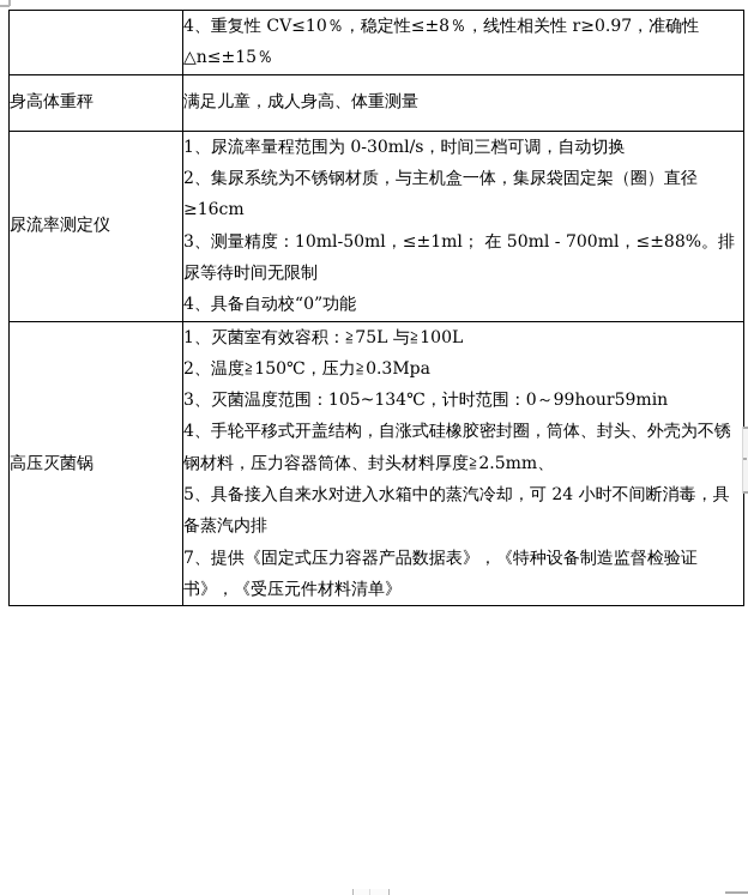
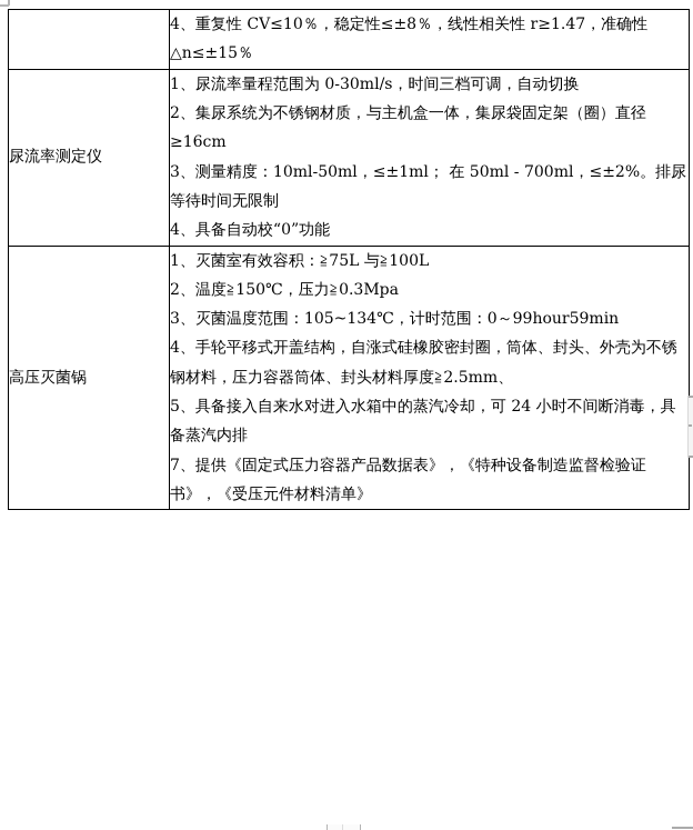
- 	4、重复性 CV≤10％，稳定性≤±8％，线性相关性 r≥0.97，准确性△n≤±15％
+ 	4、重复性 CV≤10％，稳定性≤±8％，线性相关性 r≥1.47，准确性△n≤±15％
- 身高体重秤	满足儿童，成人身高、体重测量
- 尿流率测定仪	1、尿流率量程范围为 0-30ml/s，时间三档可调，自动切换2、集尿系统为不锈钢材质，与主机盒一体，集尿袋固定架（圈）直径≥16cm3、测量精度：10ml-50ml，≤±1ml； 在 50ml - 700ml，≤±88%。排尿等待时间无限制4、具备自动校“0”功能
+ 尿流率测定仪	1、尿流率量程范围为 0-30ml/s，时间三档可调，自动切换2、集尿系统为不锈钢材质，与主机盒一体，集尿袋固定架（圈）直径≥16cm3、测量精度：10ml-50ml，≤±1ml； 在 50ml - 700ml，≤±2%。排尿等待时间无限制4、具备自动校“0”功能
  高压灭菌锅	1、灭菌室有效容积：≧75L 与≧100L2、温度≧150℃，压力≧0.3Mpa3、灭菌温度范围：105~134℃，计时范围：0～99hour59min4、手轮平移式开盖结构，自涨式硅橡胶密封圈，筒体、封头、外壳为不锈钢材料，压力容器筒体、封头材料厚度≧2.5mm、5、具备接入自来水对进入水箱中的蒸汽冷却，可 24 小时不间断消毒，具备蒸汽内排7、提供《固定式压力容器产品数据表》，《特种设备制造监督检验证书》，《受压元件材料清单》
